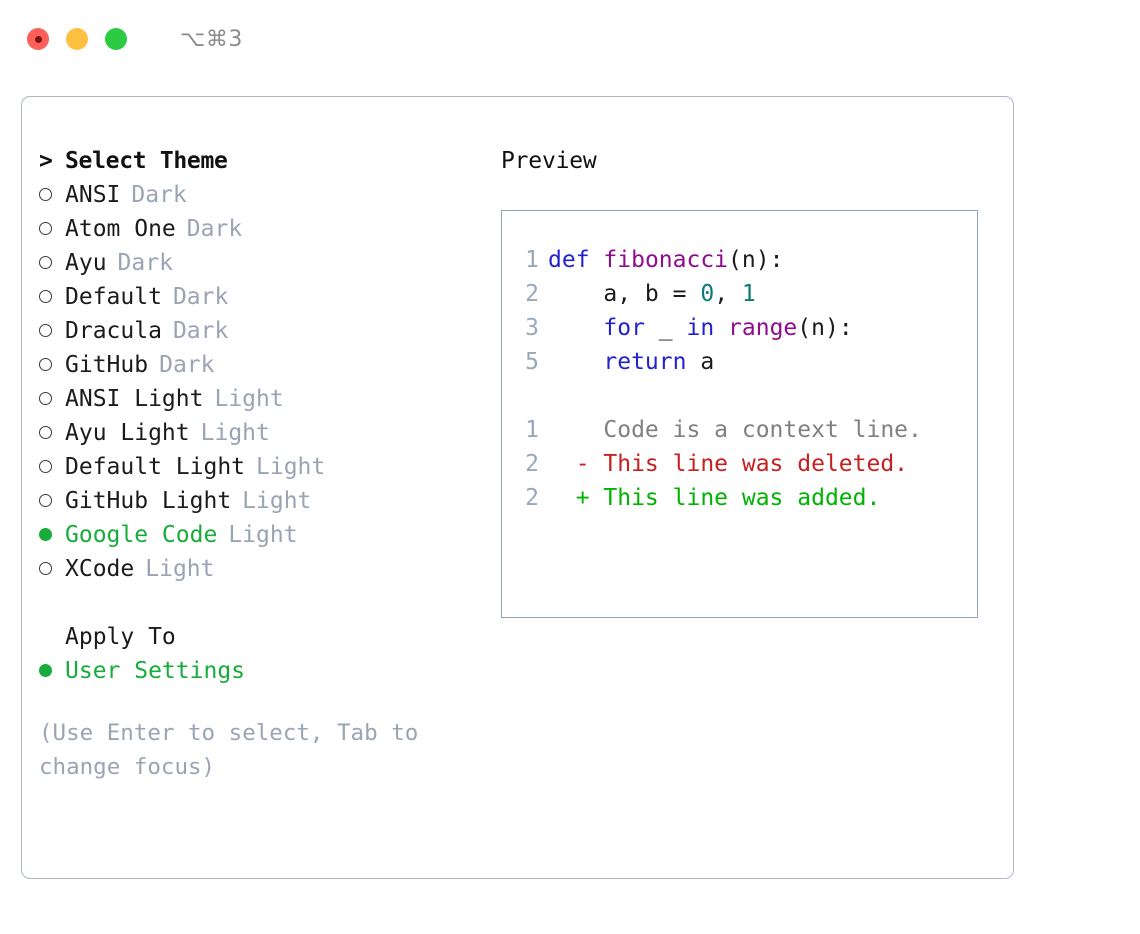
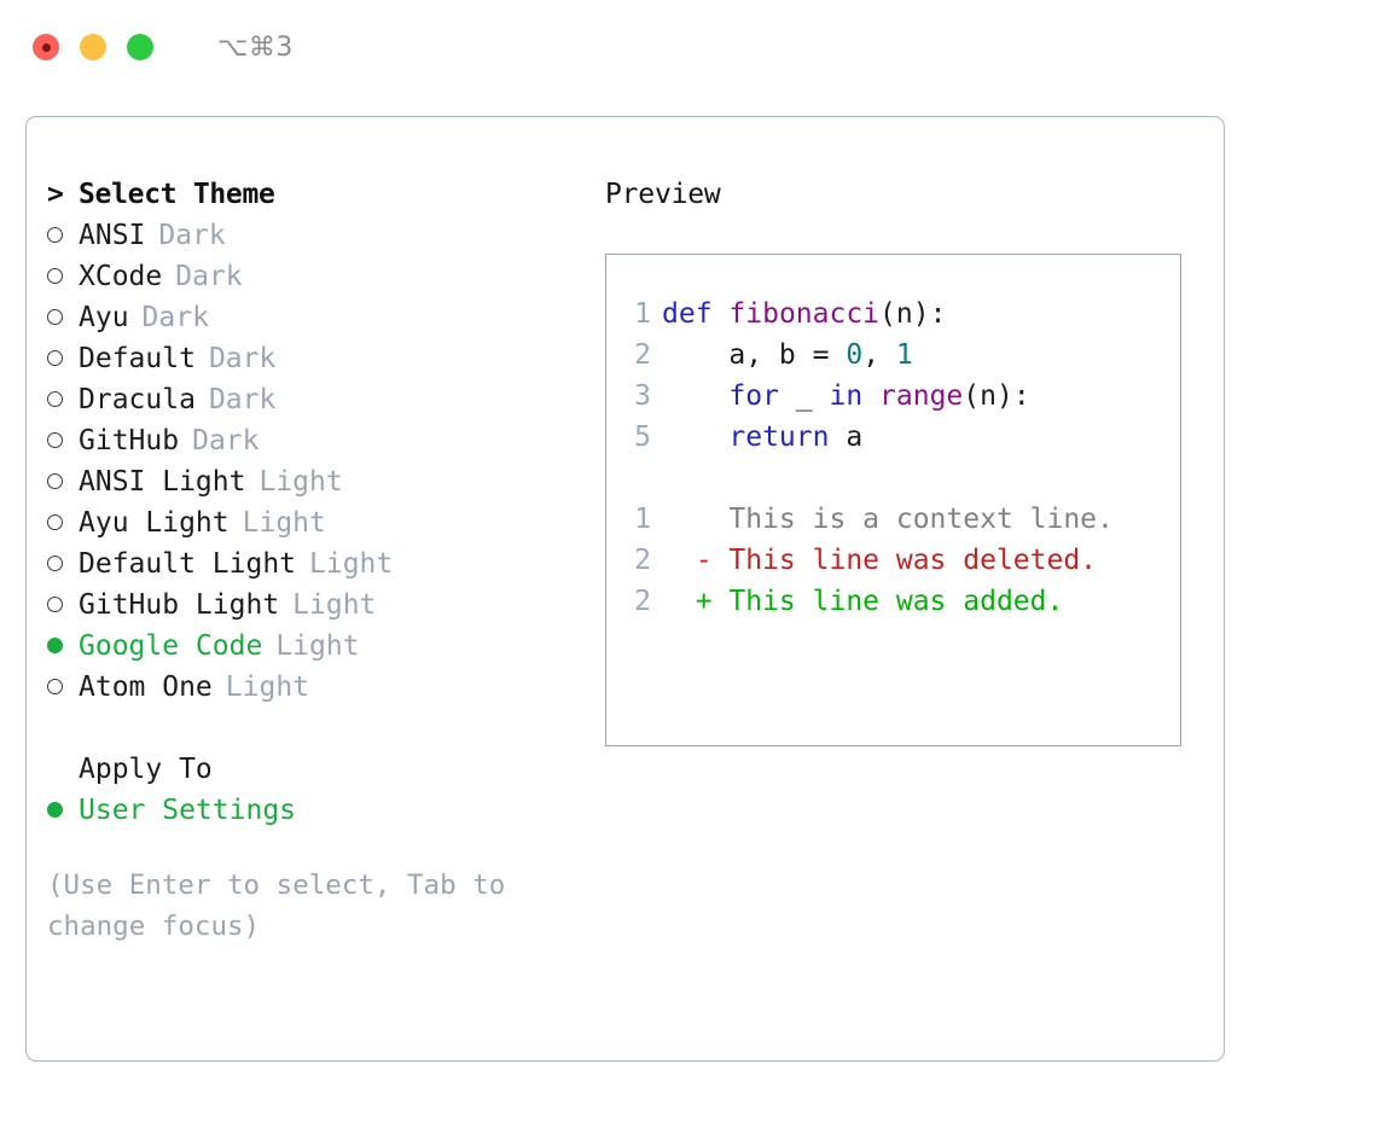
  ⌥⌘3
  >
  Select Theme
  ANSI
  Dark
- Atom One
+ XCode
  Dark
  Ayu
  Dark
  Default
  Dark
  Dracula
  Dark
  GitHub
  Dark
  ANSI Light
  Light
  Ayu Light
  Light
  Default Light
  Light
  GitHub Light
  Light
  Google Code
  Light
- XCode
+ Atom One
  Light
  Apply To
  User Settings
  (Use Enter to select, Tab to change focus)
  Preview
  1
  def fibonacci(n):
  2
  a, b = 0, 1
  3
  for _ in range(n):
  5
  return a
  1
- Code is a context line.
+ This is a context line.
  2
  - This line was deleted.
  2
  + This line was added.
